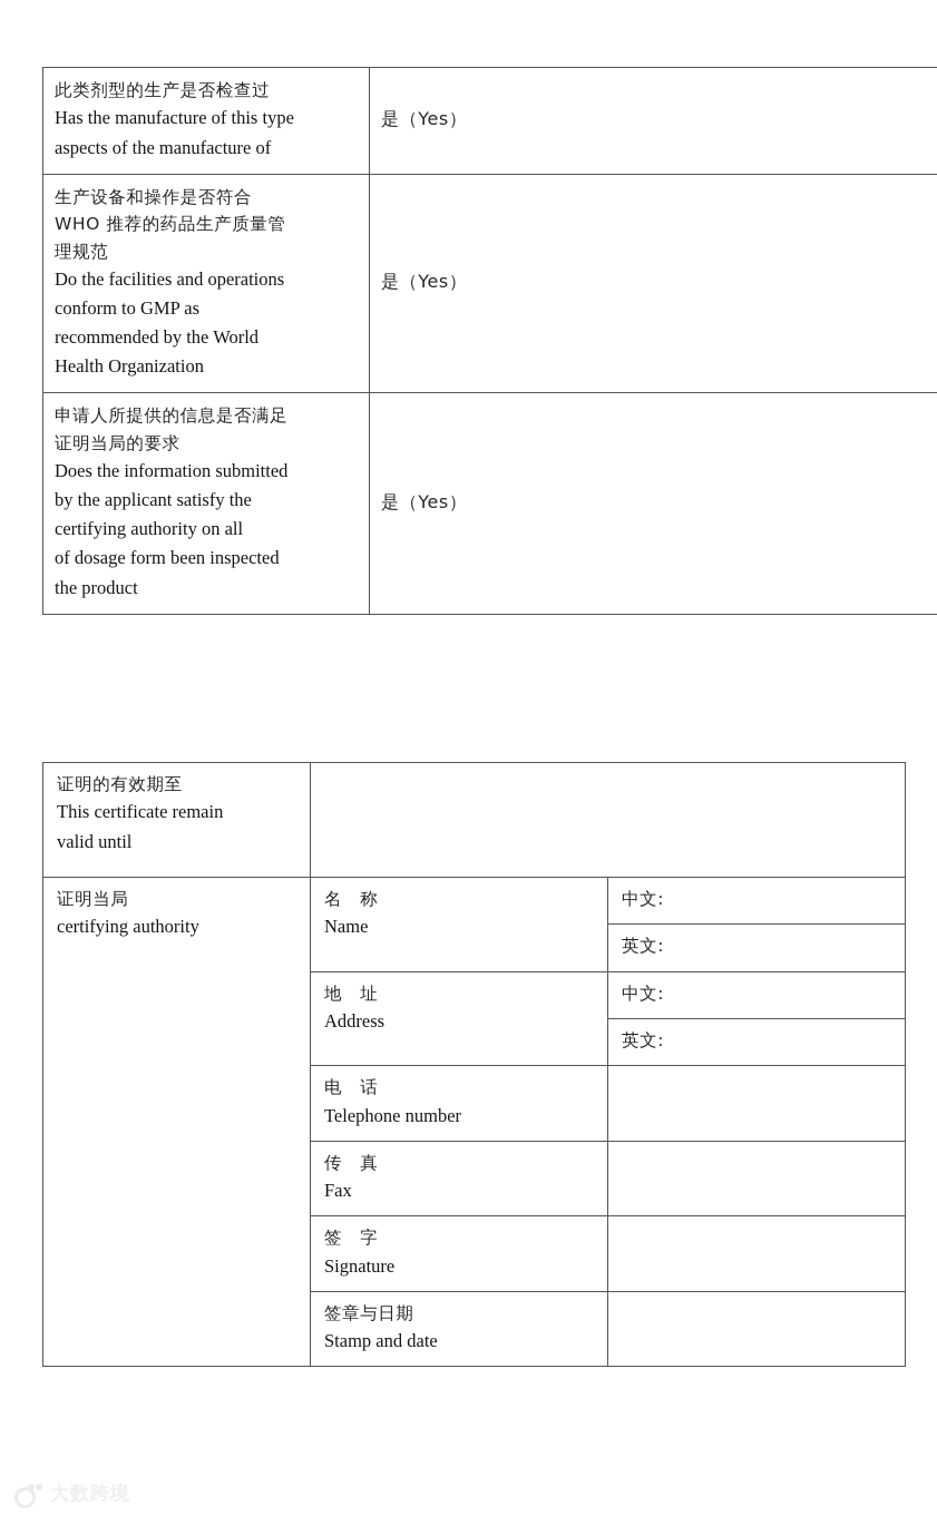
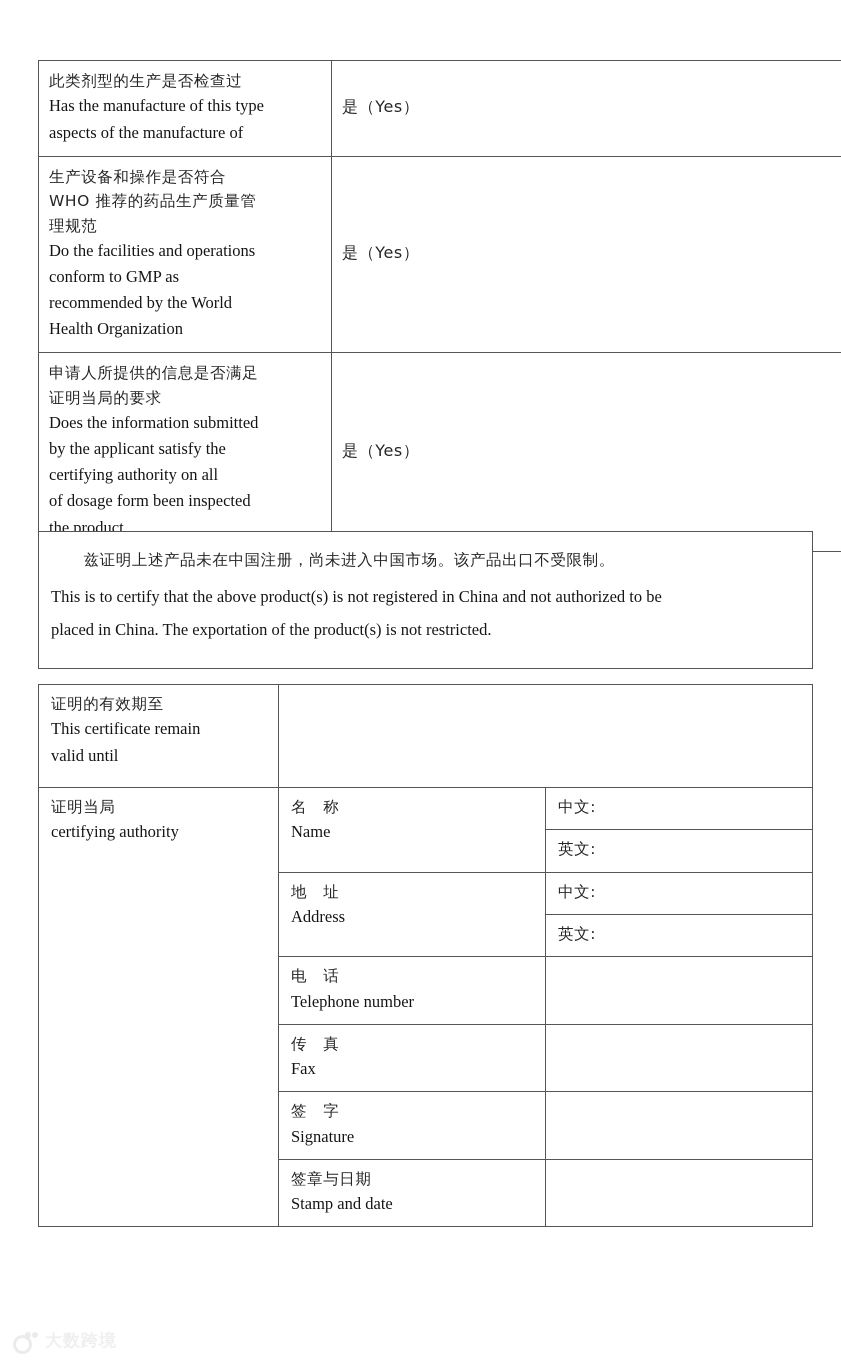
  此类剂型的生产是否检查过 Has the manufacture of this type aspects of the manufacture of	是（Yes）
  生产设备和操作是否符合 WHO 推荐的药品生产质量管 理规范 Do the facilities and operations conform to GMP as recommended by the World Health Organization	是（Yes）
  申请人所提供的信息是否满足 证明当局的要求 Does the information submitted by the applicant satisfy the certifying authority on all of dosage form been inspected the product	是（Yes）
+ 兹证明上述产品未在中国注册，尚未进入中国市场。该产品出口不受限制。 This is to certify that the above product(s) is not registered in China and not authorized to be placed in China. The exportation of the product(s) is not restricted.
  证明的有效期至 This certificate remain valid until
  证明当局 certifying authority	名 称 Name	中文:
  英文:
  地 址 Address	中文:
  英文:
  电 话 Telephone number
  传 真 Fax
  签 字 Signature
  签章与日期 Stamp and date
